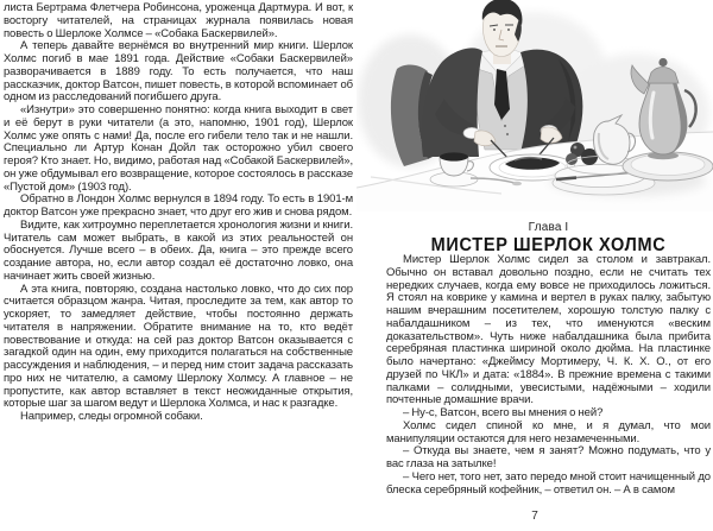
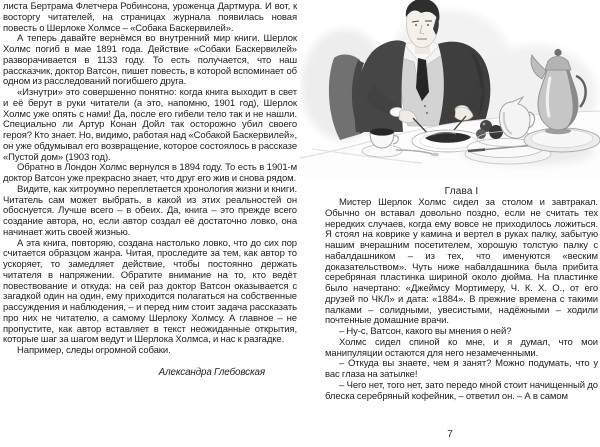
  листа Бертрама Флетчера Робинсона, уроженца Дартмура. И вот, к восторгу читателей, на страницах журнала появилась новая повесть о Шерлоке Холмсе – «Собака Баскервилей».
- А теперь давайте вернёмся во внутренний мир книги. Шерлок Холмс погиб в мае 1891 года. Действие «Собаки Баскервилей» разворачивается в 1889 году. То есть получается, что наш рассказчик, доктор Ватсон, пишет повесть, в которой вспоминает об одном из расследований погибшего друга.
+ А теперь давайте вернёмся во внутренний мир книги. Шерлок Холмс погиб в мае 1891 года. Действие «Собаки Баскервилей» разворачивается в 1133 году. То есть получается, что наш рассказчик, доктор Ватсон, пишет повесть, в которой вспоминает об одном из расследований погибшего друга.
  «Изнутри» это совершенно понятно: когда книга выходит в свет и её берут в руки читатели (а это, напомню, 1901 год), Шерлок Холмс уже опять с нами! Да, после его гибели тело так и не нашли. Специально ли Артур Конан Дойл так осторожно убил своего героя? Кто знает. Но, видимо, работая над «Собакой Баскервилей», он уже обдумывал его возвращение, которое состоялось в рассказе «Пустой дом» (1903 год).
  Обратно в Лондон Холмс вернулся в 1894 году. То есть в 1901-м доктор Ватсон уже прекрасно знает, что друг его жив и снова рядом.
  Видите, как хитроумно переплетается хронология жизни и книги. Читатель сам может выбрать, в какой из этих реальностей он обоснуется. Лучше всего – в обеих. Да, книга – это прежде всего создание автора, но, если автор создал её достаточно ловко, она начинает жить своей жизнью.
  А эта книга, повторяю, создана настолько ловко, что до сих пор считается образцом жанра. Читая, проследите за тем, как автор то ускоряет, то замедляет действие, чтобы постоянно держать читателя в напряжении. Обратите внимание на то, кто ведёт повествование и откуда: на сей раз доктор Ватсон оказывается с загадкой один на один, ему приходится полагаться на собственные рассуждения и наблюдения, – и перед ним стоит задача рассказать про них не читателю, а самому Шерлоку Холмсу. А главное – не пропустите, как автор вставляет в текст неожиданные открытия, которые шаг за шагом ведут и Шерлока Холмса, и нас к разгадке.
  Например, следы огромной собаки.
+ Александра Глебовская
  Глава I
- МИСТЕР ШЕРЛОК ХОЛМС
  Мистер Шерлок Холмс сидел за столом и завтракал. Обычно он вставал довольно поздно, если не считать тех нередких случаев, когда ему вовсе не приходилось ложиться. Я стоял на коврике у камина и вертел в руках палку, забытую нашим вчерашним посетителем, хорошую толстую палку с набалдашником – из тех, что именуются «веским доказательством». Чуть ниже набалдашника была прибита серебряная пластинка шириной около дюйма. На пластинке было начертано: «Джеймсу Мортимеру, Ч. К. Х. О., от его друзей по ЧКЛ» и дата: «1884». В прежние времена с такими палками – солидными, увесистыми, надёжными – ходили почтенные домашние врачи.
- – Ну-с, Ватсон, всего вы мнения о ней?
+ – Ну-с, Ватсон, какого вы мнения о ней?
  Холмс сидел спиной ко мне, и я думал, что мои манипуляции остаются для него незамеченными.
  – Откуда вы знаете, чем я занят? Можно подумать, что у вас глаза на затылке!
  – Чего нет, того нет, зато передо мной стоит начищенный до блеска серебряный кофейник, – ответил он. – А в самом
  7
